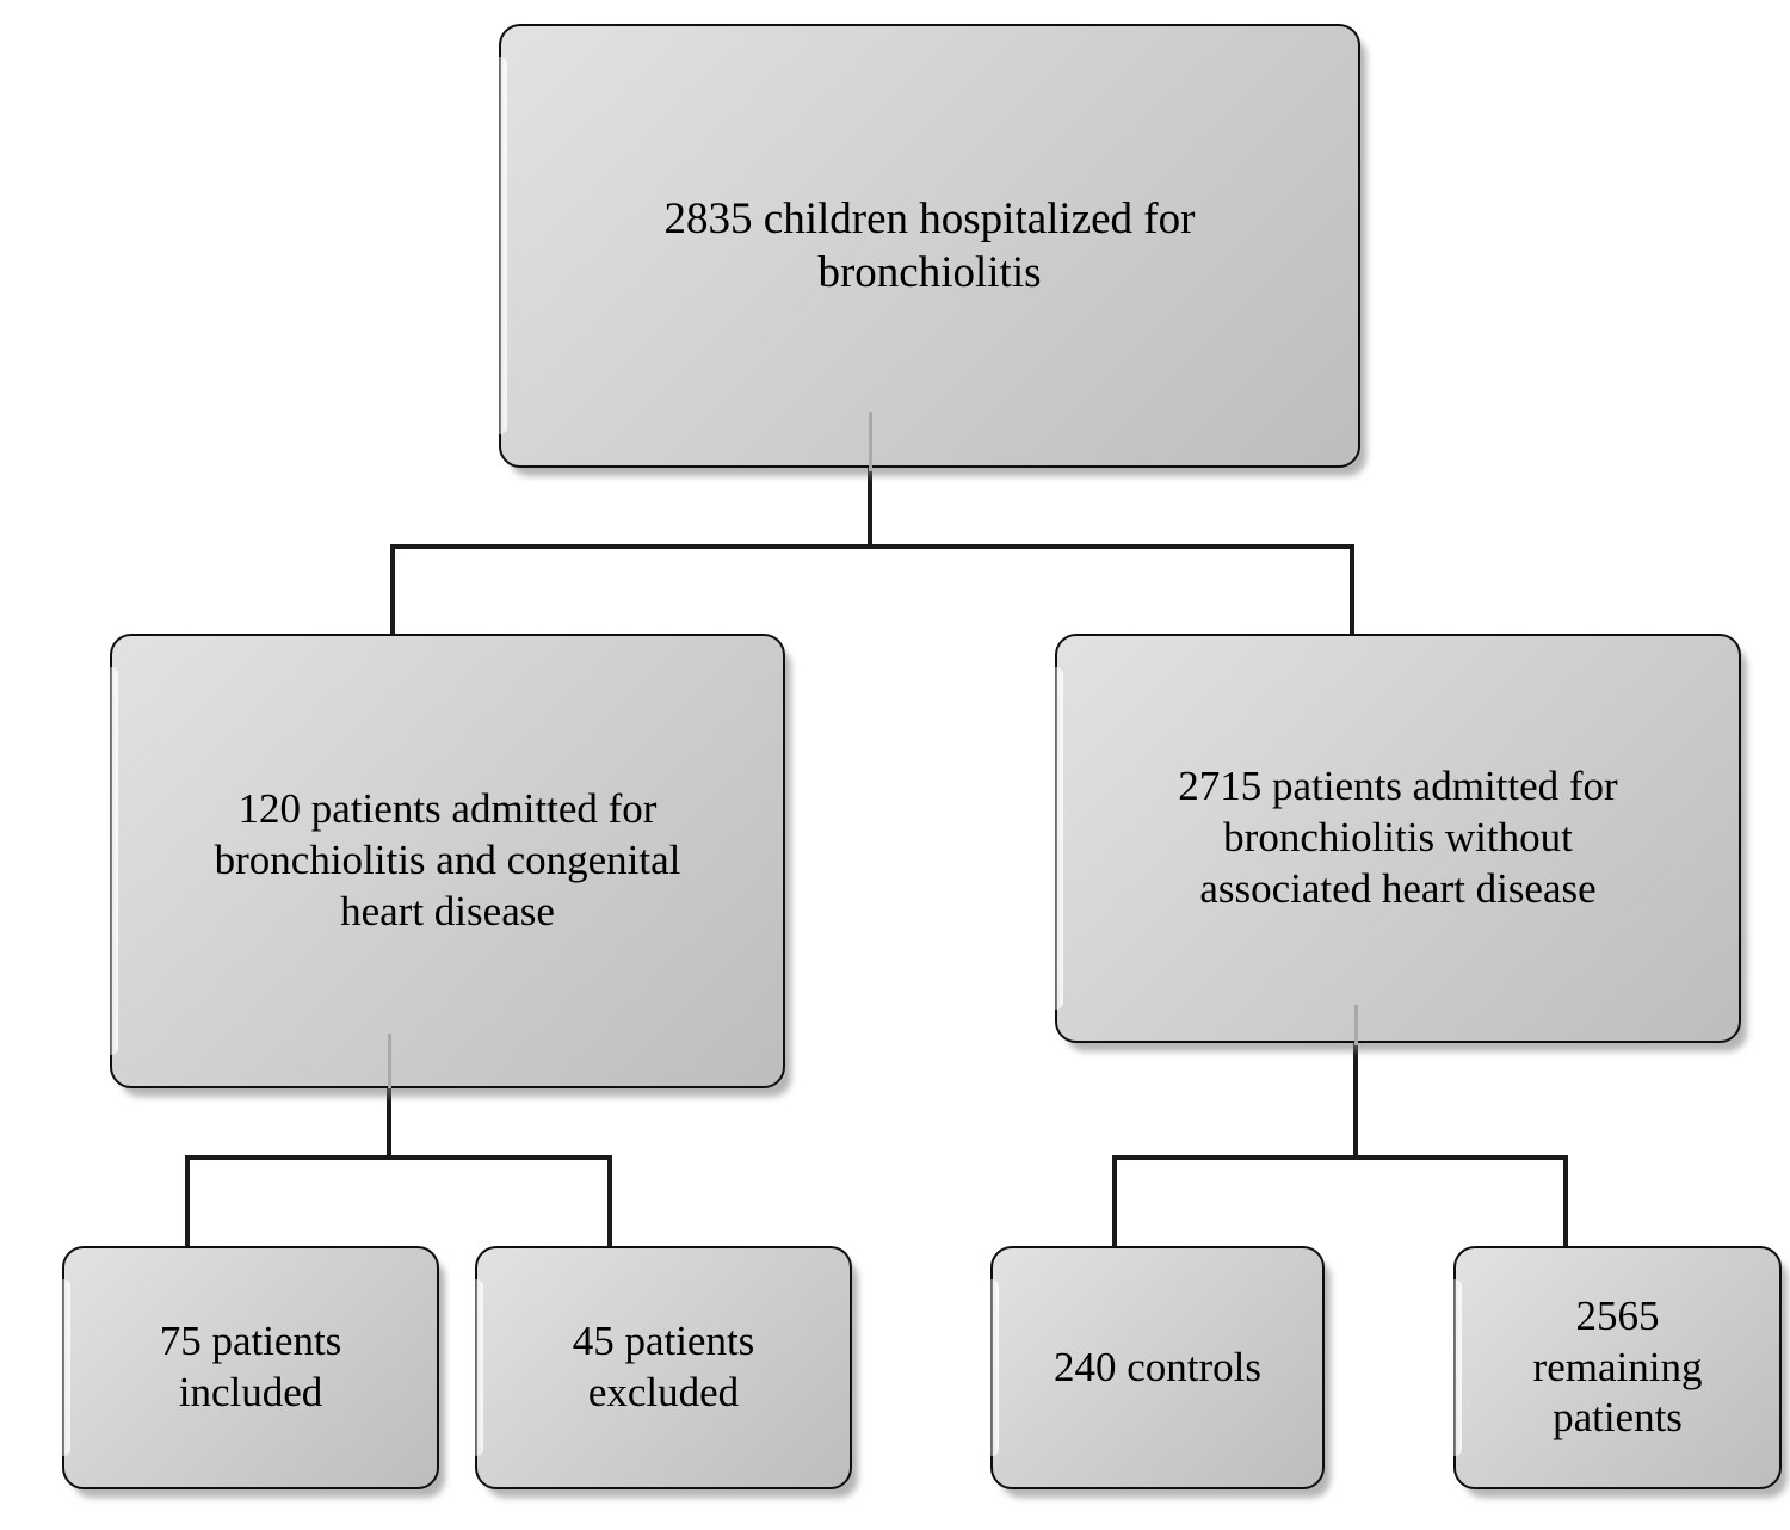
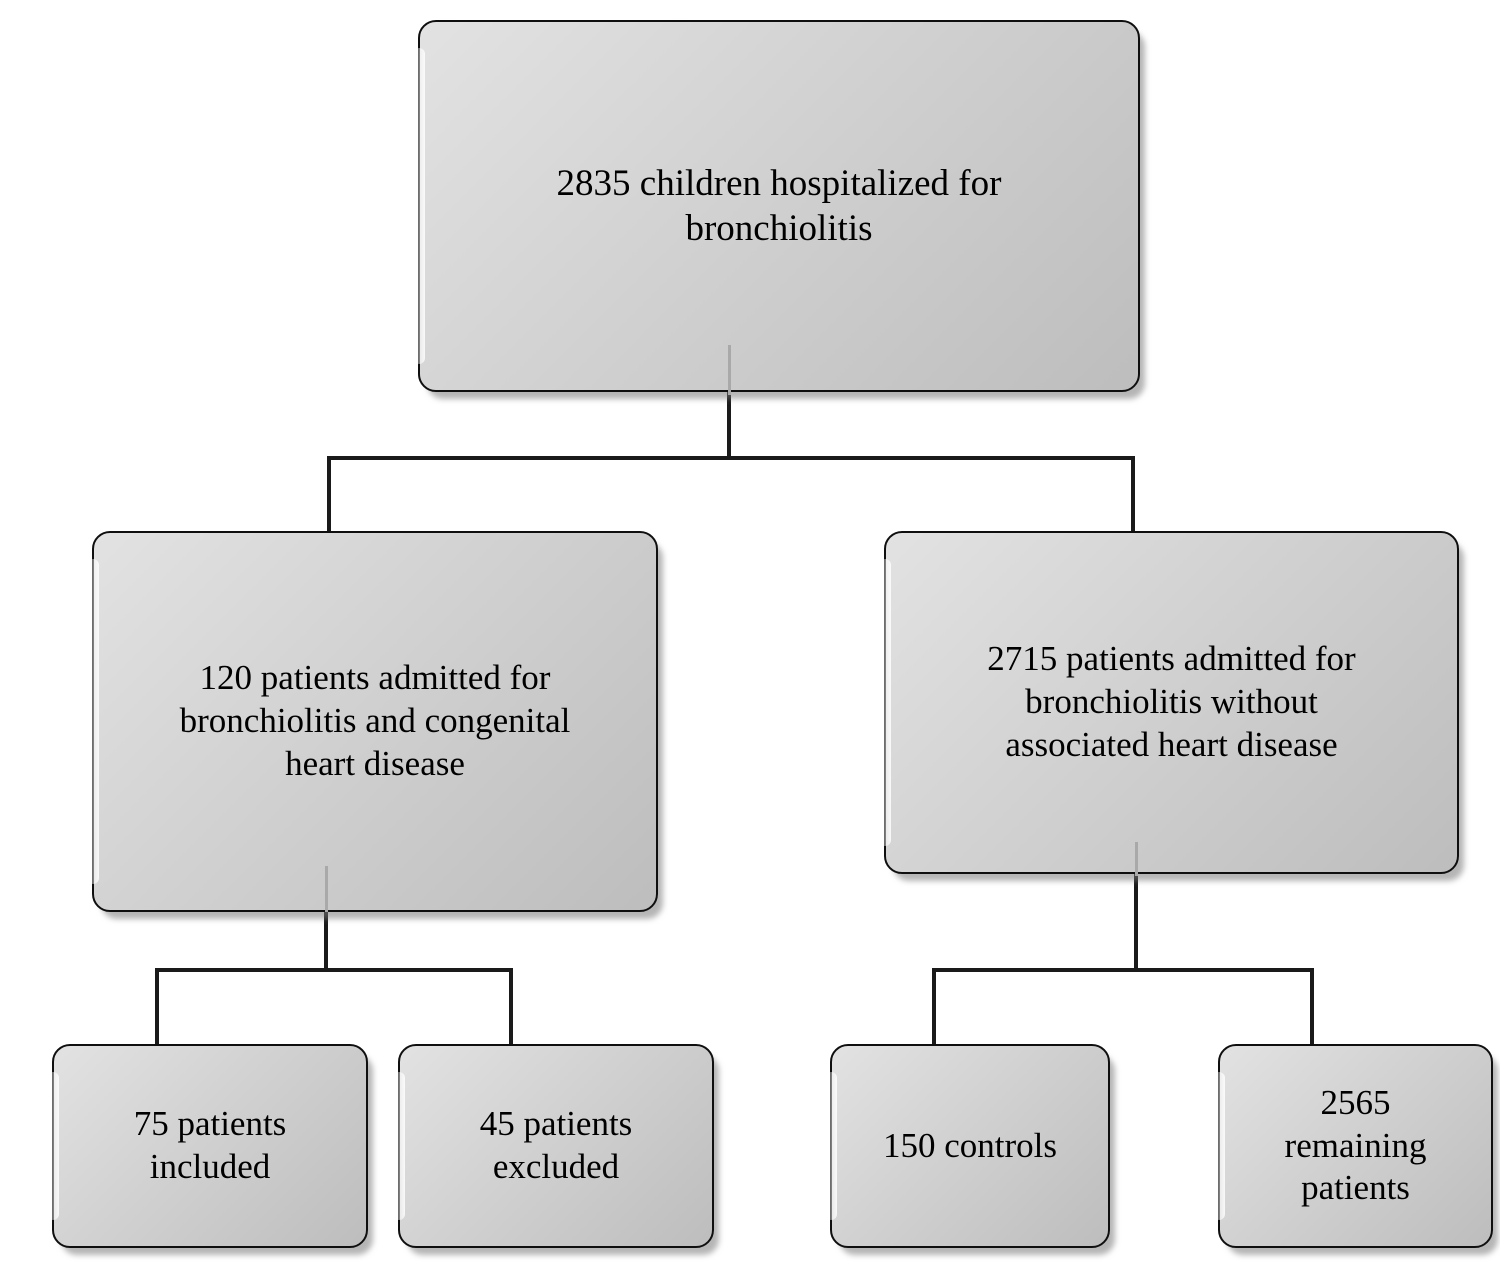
  2835 children hospitalized for
  bronchiolitis
  120 patients admitted for
  bronchiolitis and congenital
  heart disease
  2715 patients admitted for
  bronchiolitis without
  associated heart disease
  75 patients
  included
  45 patients
  excluded
- 240 controls
+ 150 controls
  2565
  remaining
  patients
